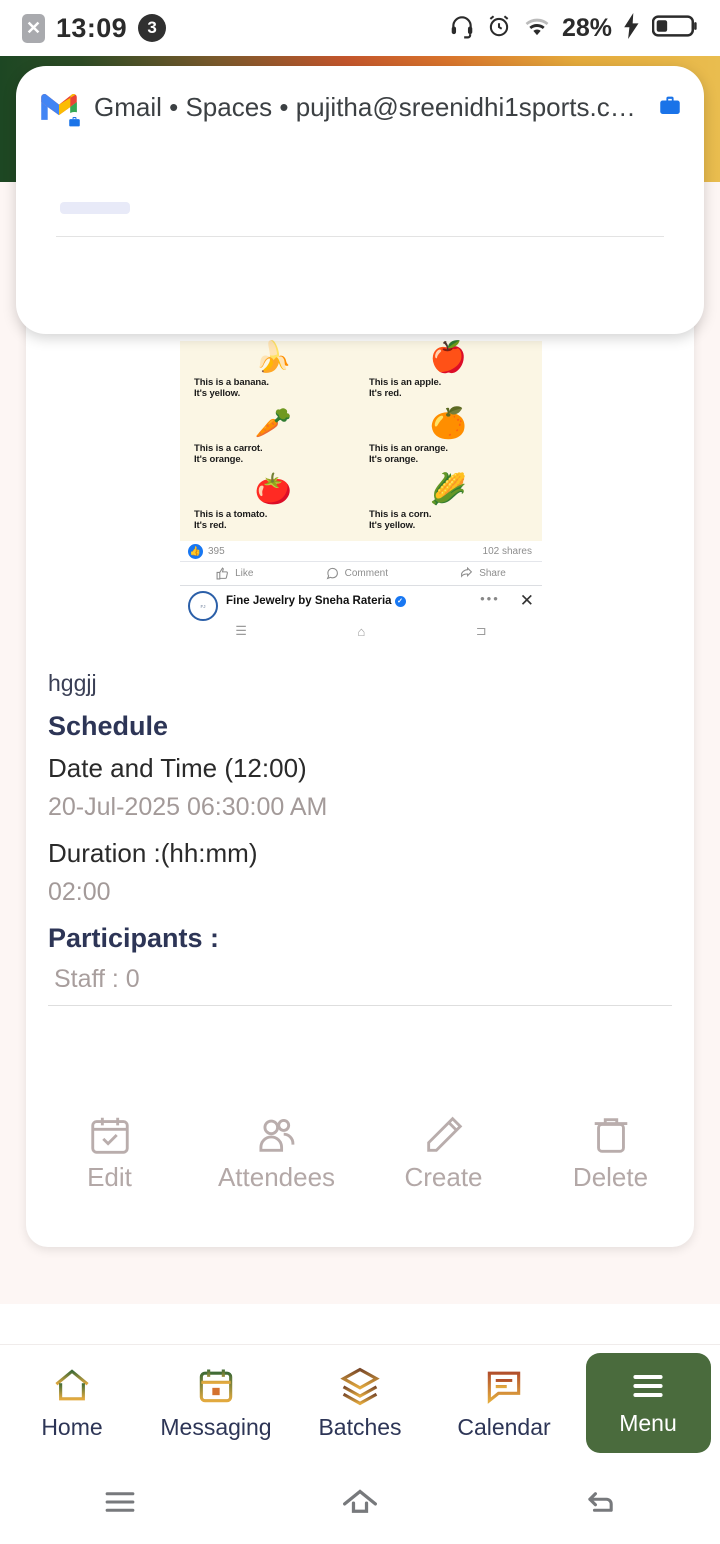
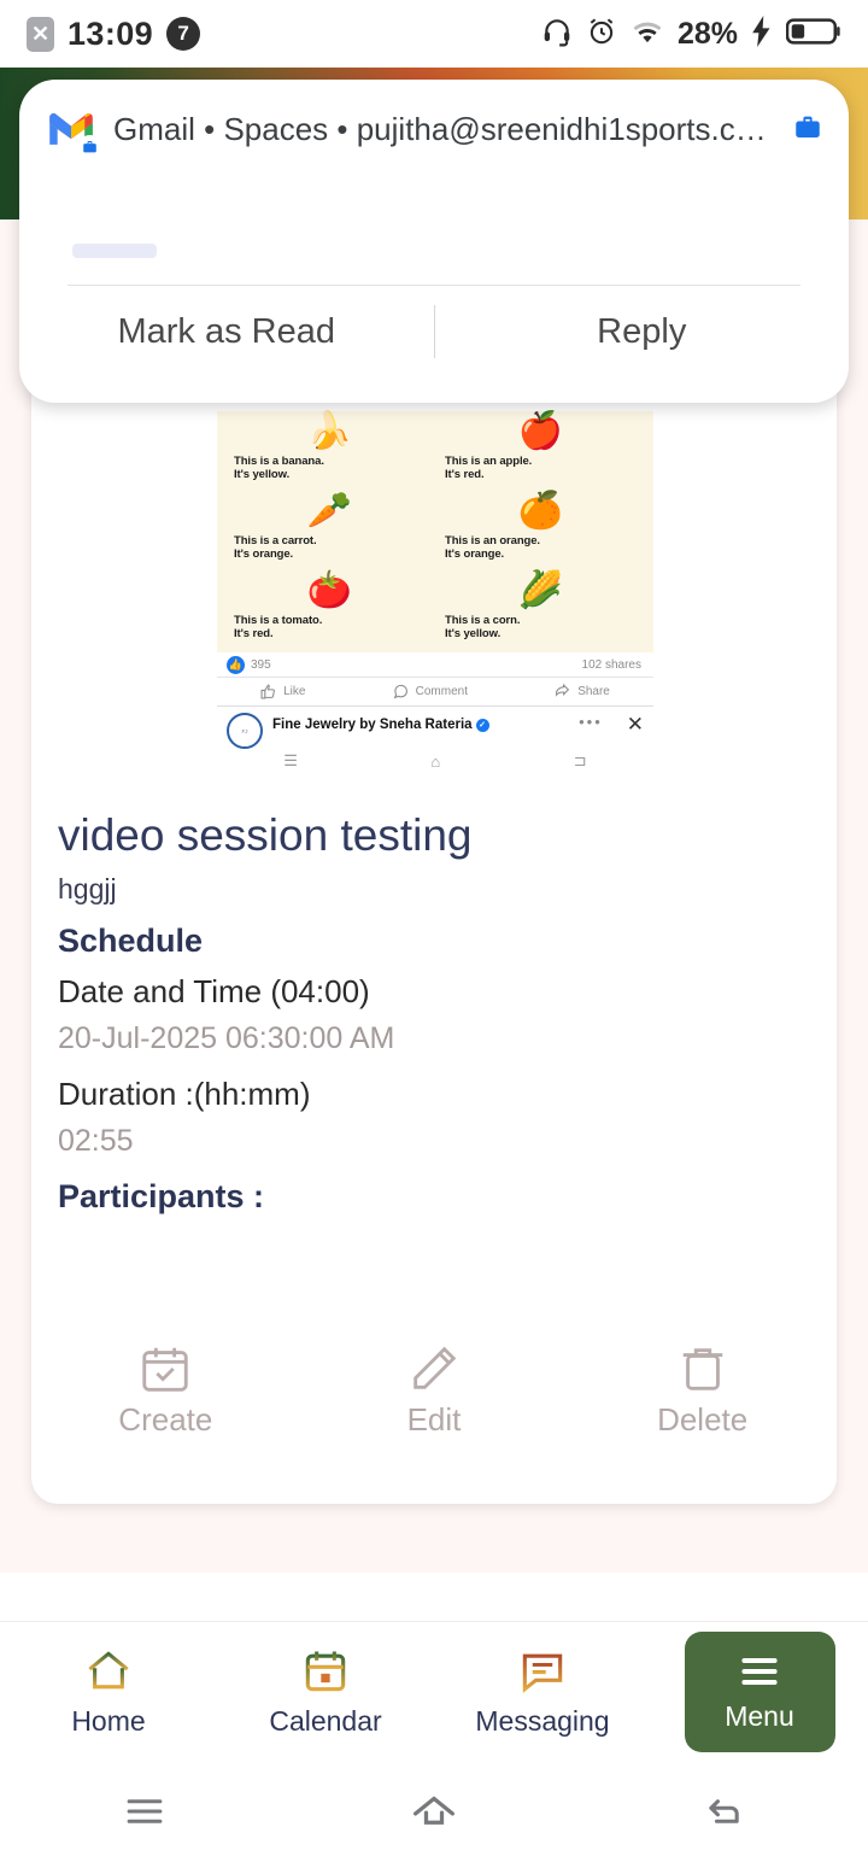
  ✕
  13:09
- 3
+ 7
  28%
  🍌
  This is a banana.
  It's yellow.
  🍎
  This is an apple.
  It's red.
  🥕
  This is a carrot.
  It's orange.
  🍊
  This is an orange.
  It's orange.
  🍅
  This is a tomato.
  It's red.
  🌽
  This is a corn.
  It's yellow.
  👍
  395
  102 shares
  Like
  Comment
  Share
  Fine Jewelry by Sneha Rateria
  •••
  ✕
  ☰
  ⌂
  ⊐
+ video session testing
  hggjj
  Schedule
- Date and Time (12:00)
+ Date and Time (04:00)
  20-Jul-2025 06:30:00 AM
  Duration :(hh:mm)
- 02:00
+ 02:55
  Participants :
- Staff : 0
- Edit
+ Create
- Attendees
- Create
+ Edit
  Delete
  Home
- Messaging
+ Calendar
- Batches
- Calendar
+ Messaging
  Menu
  Gmail • Spaces • pujitha@sreenidhi1sports.c…
+ Mark as Read
+ Reply
